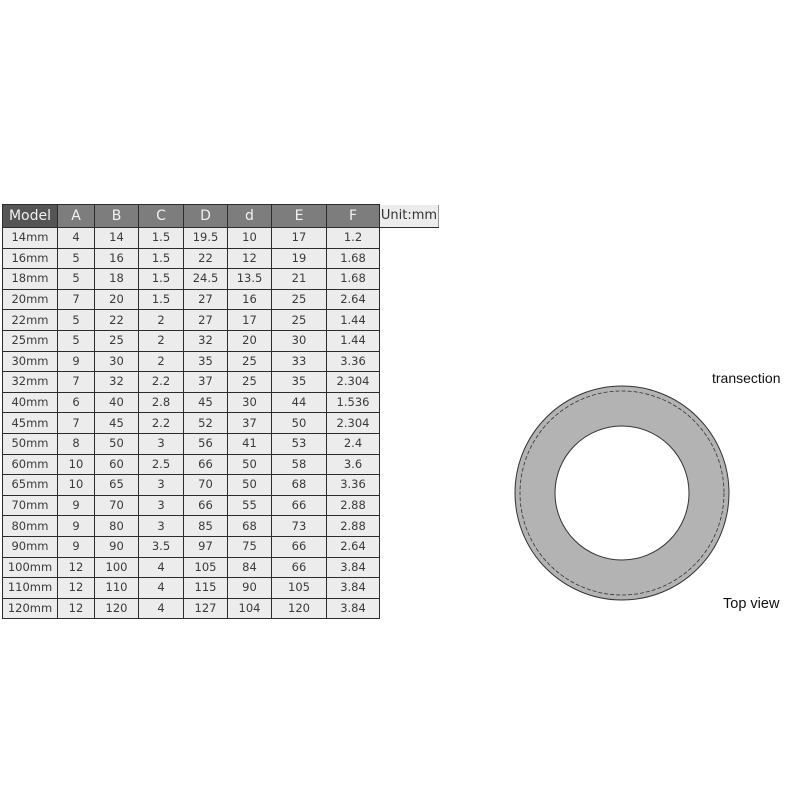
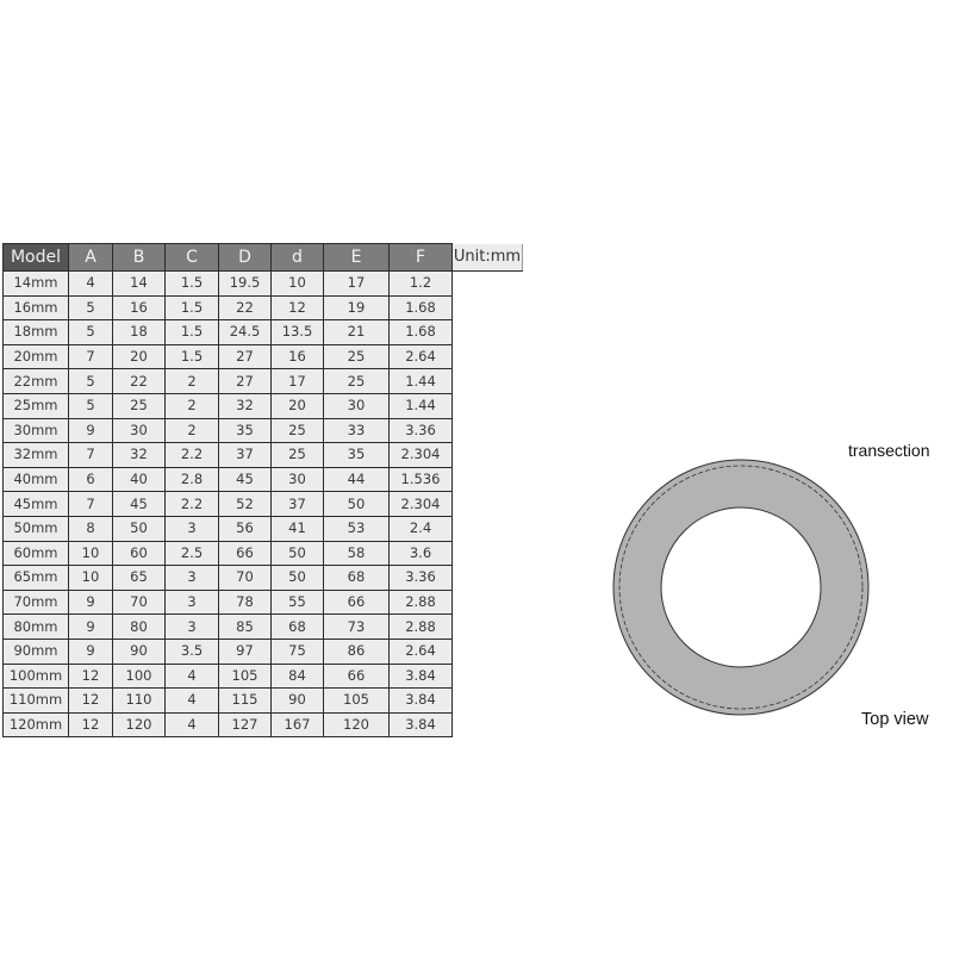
  Model	A	B	C	D	d	E	F	Unit:mm
  14mm	4	14	1.5	19.5	10	17	1.2
  16mm	5	16	1.5	22	12	19	1.68
  18mm	5	18	1.5	24.5	13.5	21	1.68
  20mm	7	20	1.5	27	16	25	2.64
  22mm	5	22	2	27	17	25	1.44
  25mm	5	25	2	32	20	30	1.44
  30mm	9	30	2	35	25	33	3.36
  32mm	7	32	2.2	37	25	35	2.304
  40mm	6	40	2.8	45	30	44	1.536
  45mm	7	45	2.2	52	37	50	2.304
  50mm	8	50	3	56	41	53	2.4
  60mm	10	60	2.5	66	50	58	3.6
  65mm	10	65	3	70	50	68	3.36
- 70mm	9	70	3	66	55	66	2.88
+ 70mm	9	70	3	78	55	66	2.88
  80mm	9	80	3	85	68	73	2.88
- 90mm	9	90	3.5	97	75	66	2.64
+ 90mm	9	90	3.5	97	75	86	2.64
  100mm	12	100	4	105	84	66	3.84
  110mm	12	110	4	115	90	105	3.84
- 120mm	12	120	4	127	104	120	3.84
+ 120mm	12	120	4	127	167	120	3.84
  transection
  Top view
